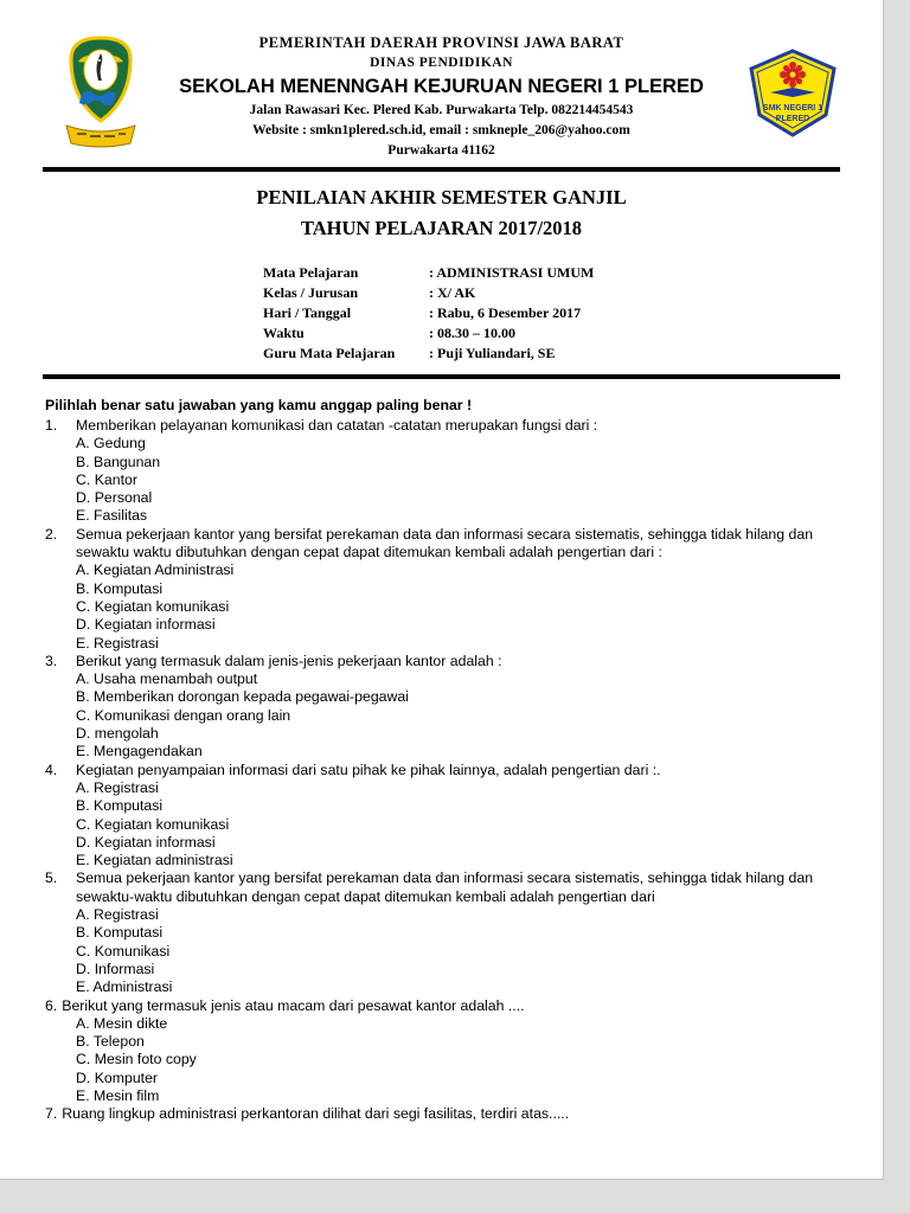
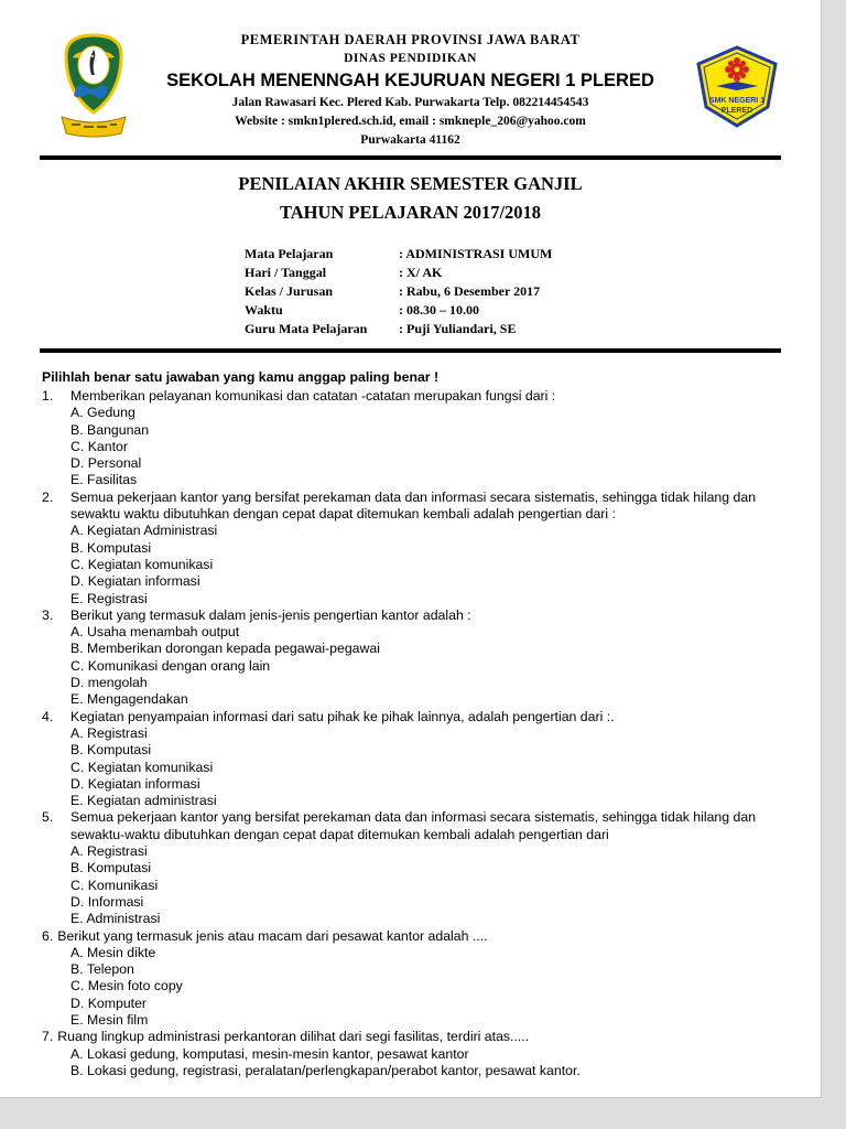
  PEMERINTAH DAERAH PROVINSI JAWA BARAT
  DINAS PENDIDIKAN
  SEKOLAH MENENNGAH KEJURUAN NEGERI 1 PLERED
  Jalan Rawasari Kec. Plered Kab. Purwakarta Telp. 082214454543
  Website : smkn1plered.sch.id, email : smkneple_206@yahoo.com
  Purwakarta 41162
  PENILAIAN AKHIR SEMESTER GANJIL
  TAHUN PELAJARAN 2017/2018
  Mata Pelajaran
  : ADMINISTRASI UMUM
- Kelas / Jurusan
+ Hari / Tanggal
  : X/ AK
- Hari / Tanggal
+ Kelas / Jurusan
  : Rabu, 6 Desember 2017
  Waktu
  : 08.30 – 10.00
  Guru Mata Pelajaran
  : Puji Yuliandari, SE
  Pilihlah benar satu jawaban yang kamu anggap paling benar !
  1.
  Memberikan pelayanan komunikasi dan catatan -catatan merupakan fungsi dari :
  A. Gedung
  B. Bangunan
  C. Kantor
  D. Personal
  E. Fasilitas
  2.
  Semua pekerjaan kantor yang bersifat perekaman data dan informasi secara sistematis, sehingga tidak hilang dan sewaktu waktu dibutuhkan dengan cepat dapat ditemukan kembali adalah pengertian dari :
  A. Kegiatan Administrasi
  B. Komputasi
  C. Kegiatan komunikasi
  D. Kegiatan informasi
  E. Registrasi
  3.
- Berikut yang termasuk dalam jenis-jenis pekerjaan kantor adalah :
+ Berikut yang termasuk dalam jenis-jenis pengertian kantor adalah :
  A. Usaha menambah output
  B. Memberikan dorongan kepada pegawai-pegawai
  C. Komunikasi dengan orang lain
  D. mengolah
  E. Mengagendakan
  4.
  Kegiatan penyampaian informasi dari satu pihak ke pihak lainnya, adalah pengertian dari :.
  A. Registrasi
  B. Komputasi
  C. Kegiatan komunikasi
  D. Kegiatan informasi
  E. Kegiatan administrasi
  5.
  Semua pekerjaan kantor yang bersifat perekaman data dan informasi secara sistematis, sehingga tidak hilang dan sewaktu-waktu dibutuhkan dengan cepat dapat ditemukan kembali adalah pengertian dari
  A. Registrasi
  B. Komputasi
  C. Komunikasi
  D. Informasi
  E. Administrasi
  6. Berikut yang termasuk jenis atau macam dari pesawat kantor adalah ....
  A. Mesin dikte
  B. Telepon
  C. Mesin foto copy
  D. Komputer
  E. Mesin film
  7. Ruang lingkup administrasi perkantoran dilihat dari segi fasilitas, terdiri atas.....
+ A. Lokasi gedung, komputasi, mesin-mesin kantor, pesawat kantor
+ B. Lokasi gedung, registrasi, peralatan/perlengkapan/perabot kantor, pesawat kantor.
